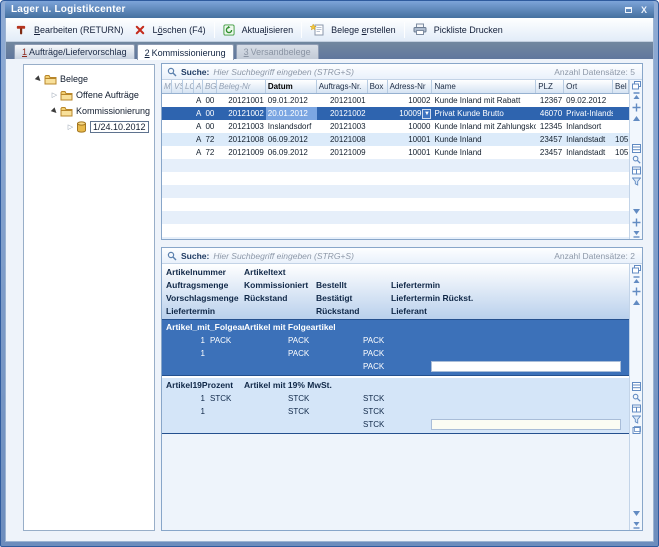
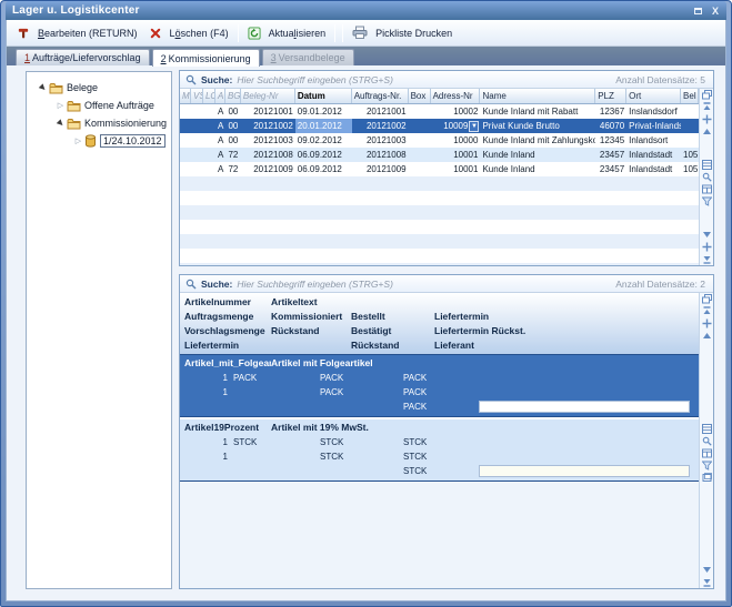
  Lager u. Logistikcenter
  X
  Bearbeiten (RETURN)
  Löschen (F4)
  Aktualisieren
- Belege erstellen
  Pickliste Drucken
  1
  Aufträge/Liefervorschlag
  2
  Kommissionierung
  3
  Versandbelege
  Belege
  Offene Aufträge
  Kommissionierung
  1/24.10.2012
  Suche:
  Hier Suchbegriff eingeben (STRG+S)
  Anzahl Datensätze: 5
  M
  VS
  LO
  A
  BG
  Beleg-Nr
  Datum
  Auftrags-Nr.
  Box
  Adress-Nr
  Name
  PLZ
  Ort
  Bel
  A
  00
  20121001
  09.01.2012
  20121001
  10002
  Kunde Inland mit Rabatt
  12367
- 09.02.2012
+ Inslandsdorf
  A
  00
  20121002
  20.01.2012
  20121002
  10009
  Privat Kunde Brutto
  46070
  A
  00
  20121003
- Inslandsdorf
+ 09.02.2012
  20121003
  10000
  Kunde Inland mit Zahlungsko
  12345
  Inlandsort
  A
  72
  20121008
  06.09.2012
  20121008
  10001
  Kunde Inland
  23457
  Inlandstadt
  105
  A
  72
  20121009
  06.09.2012
  20121009
  10001
  Kunde Inland
  23457
  Inlandstadt
  105
  Suche:
  Hier Suchbegriff eingeben (STRG+S)
  Anzahl Datensätze: 2
  Artikelnummer
  Artikeltext
  Auftragsmenge
  Kommissioniert
  Bestellt
  Liefertermin
  Vorschlagsmenge
  Rückstand
  Bestätigt
  Liefertermin Rückst.
  Liefertermin
  Rückstand
  Lieferant
  Artikel_mit_Folgear
  Artikel mit Folgeartikel
  1
  PACK
  PACK
  PACK
  1
  PACK
  PACK
  PACK
  Artikel19Prozent
  Artikel mit 19% MwSt.
  1
  STCK
  STCK
  STCK
  1
  STCK
  STCK
  STCK
